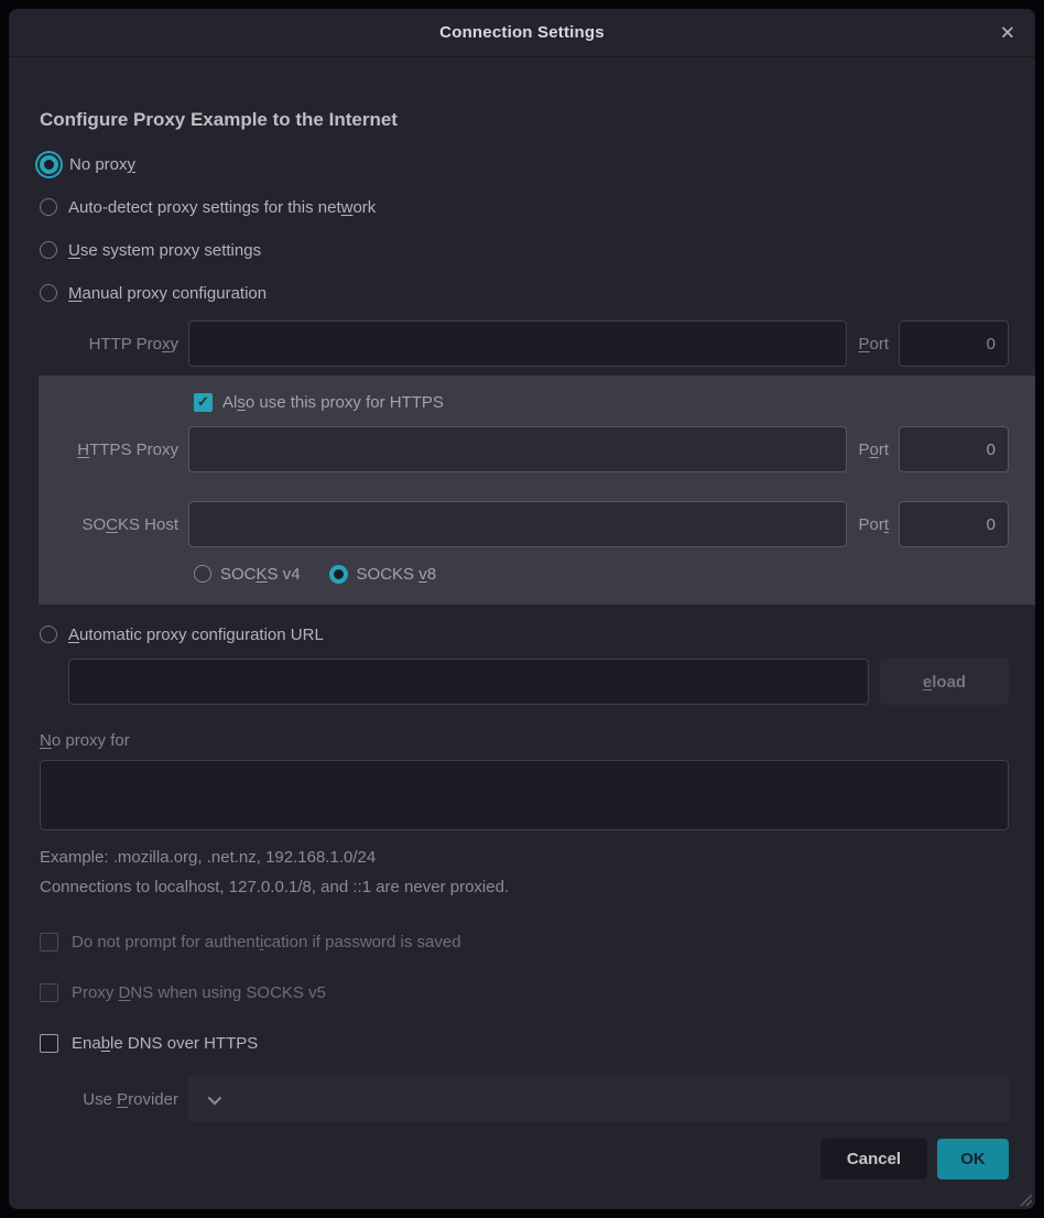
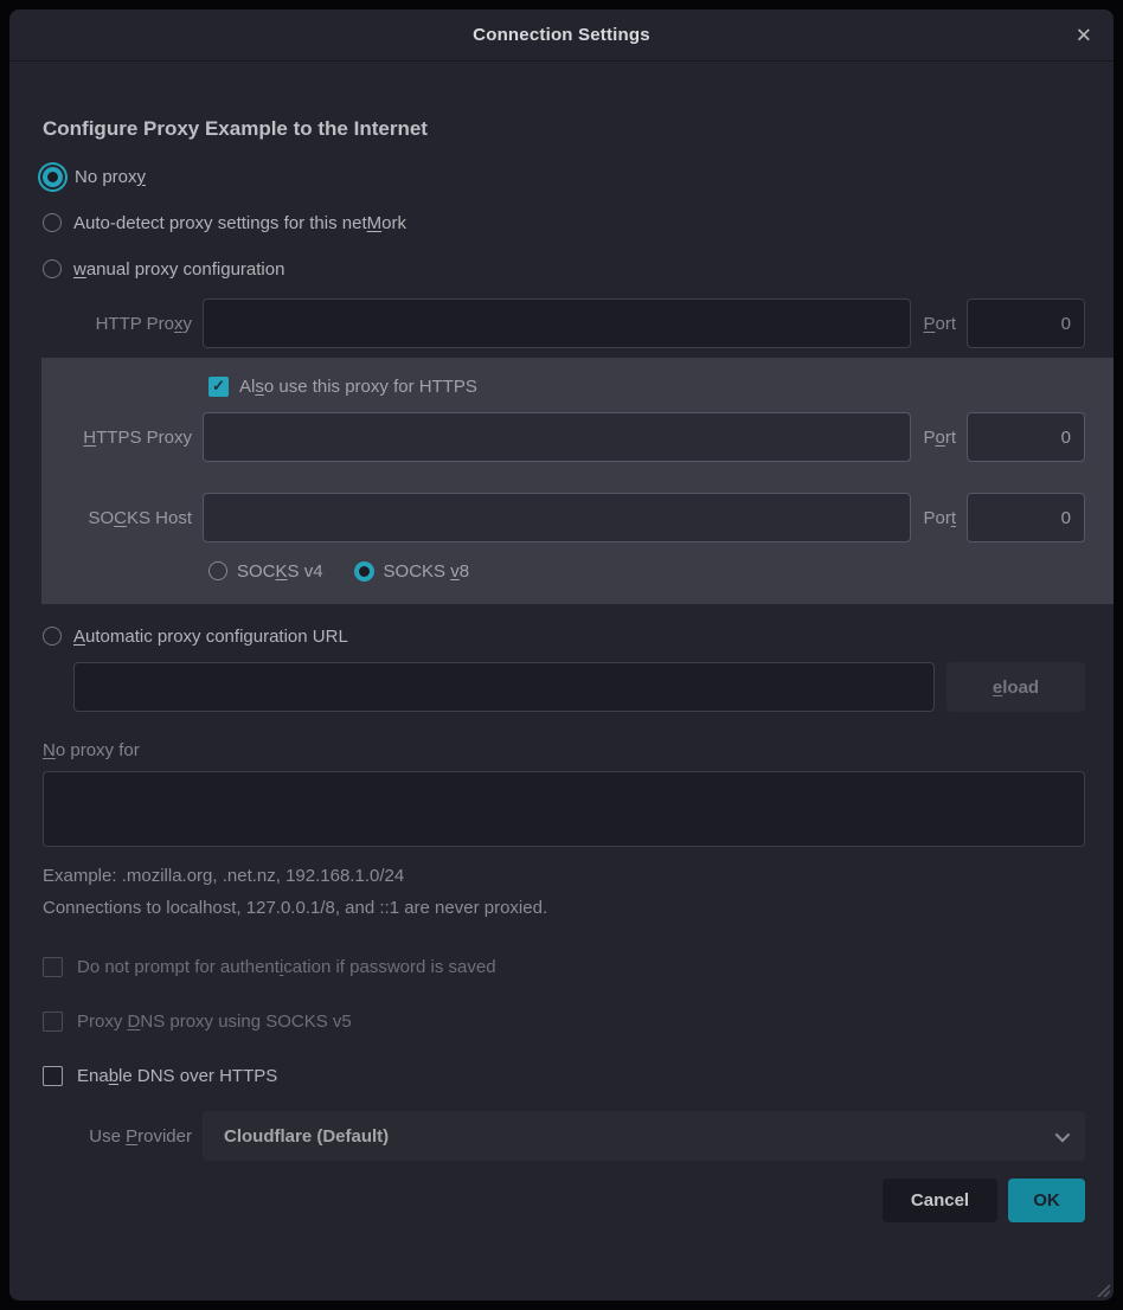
  Connection Settings
  ✕
  Configure Proxy Example to the Internet
  No proxy
- Auto-detect proxy settings for this network
+ Auto-detect proxy settings for this netMork
- Use system proxy settings
- Manual proxy configuration
+ wanual proxy configuration
  HTTP Proxy
  Port
  0
  ✓
  Also use this proxy for HTTPS
  HTTPS Proxy
  Port
  0
  SOCKS Host
  Port
  0
  SOCKS v4
  SOCKS v8
  Automatic proxy configuration URL
  eload
  No proxy for
  Example: .mozilla.org, .net.nz, 192.168.1.0/24
  Connections to localhost, 127.0.0.1/8, and ::1 are never proxied.
  Do not prompt for authentication if password is saved
- Proxy DNS when using SOCKS v5
+ Proxy DNS proxy using SOCKS v5
  Enable DNS over HTTPS
  Use Provider
+ Cloudflare (Default)
  Cancel
  OK
